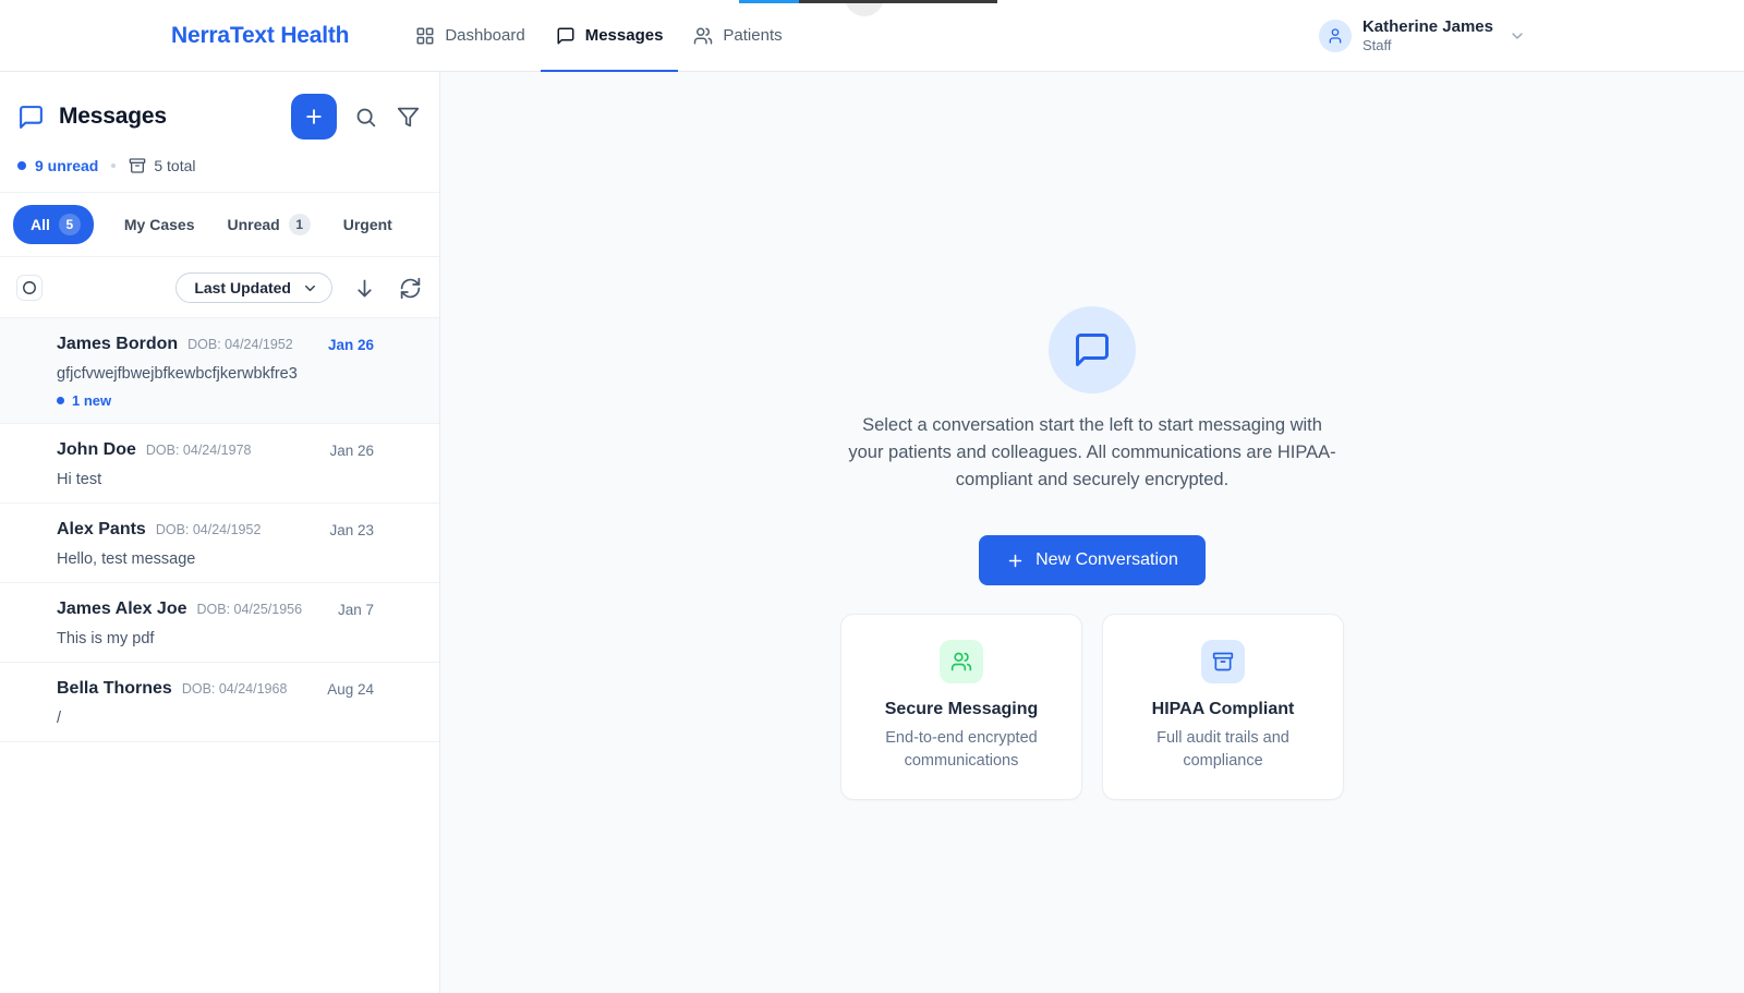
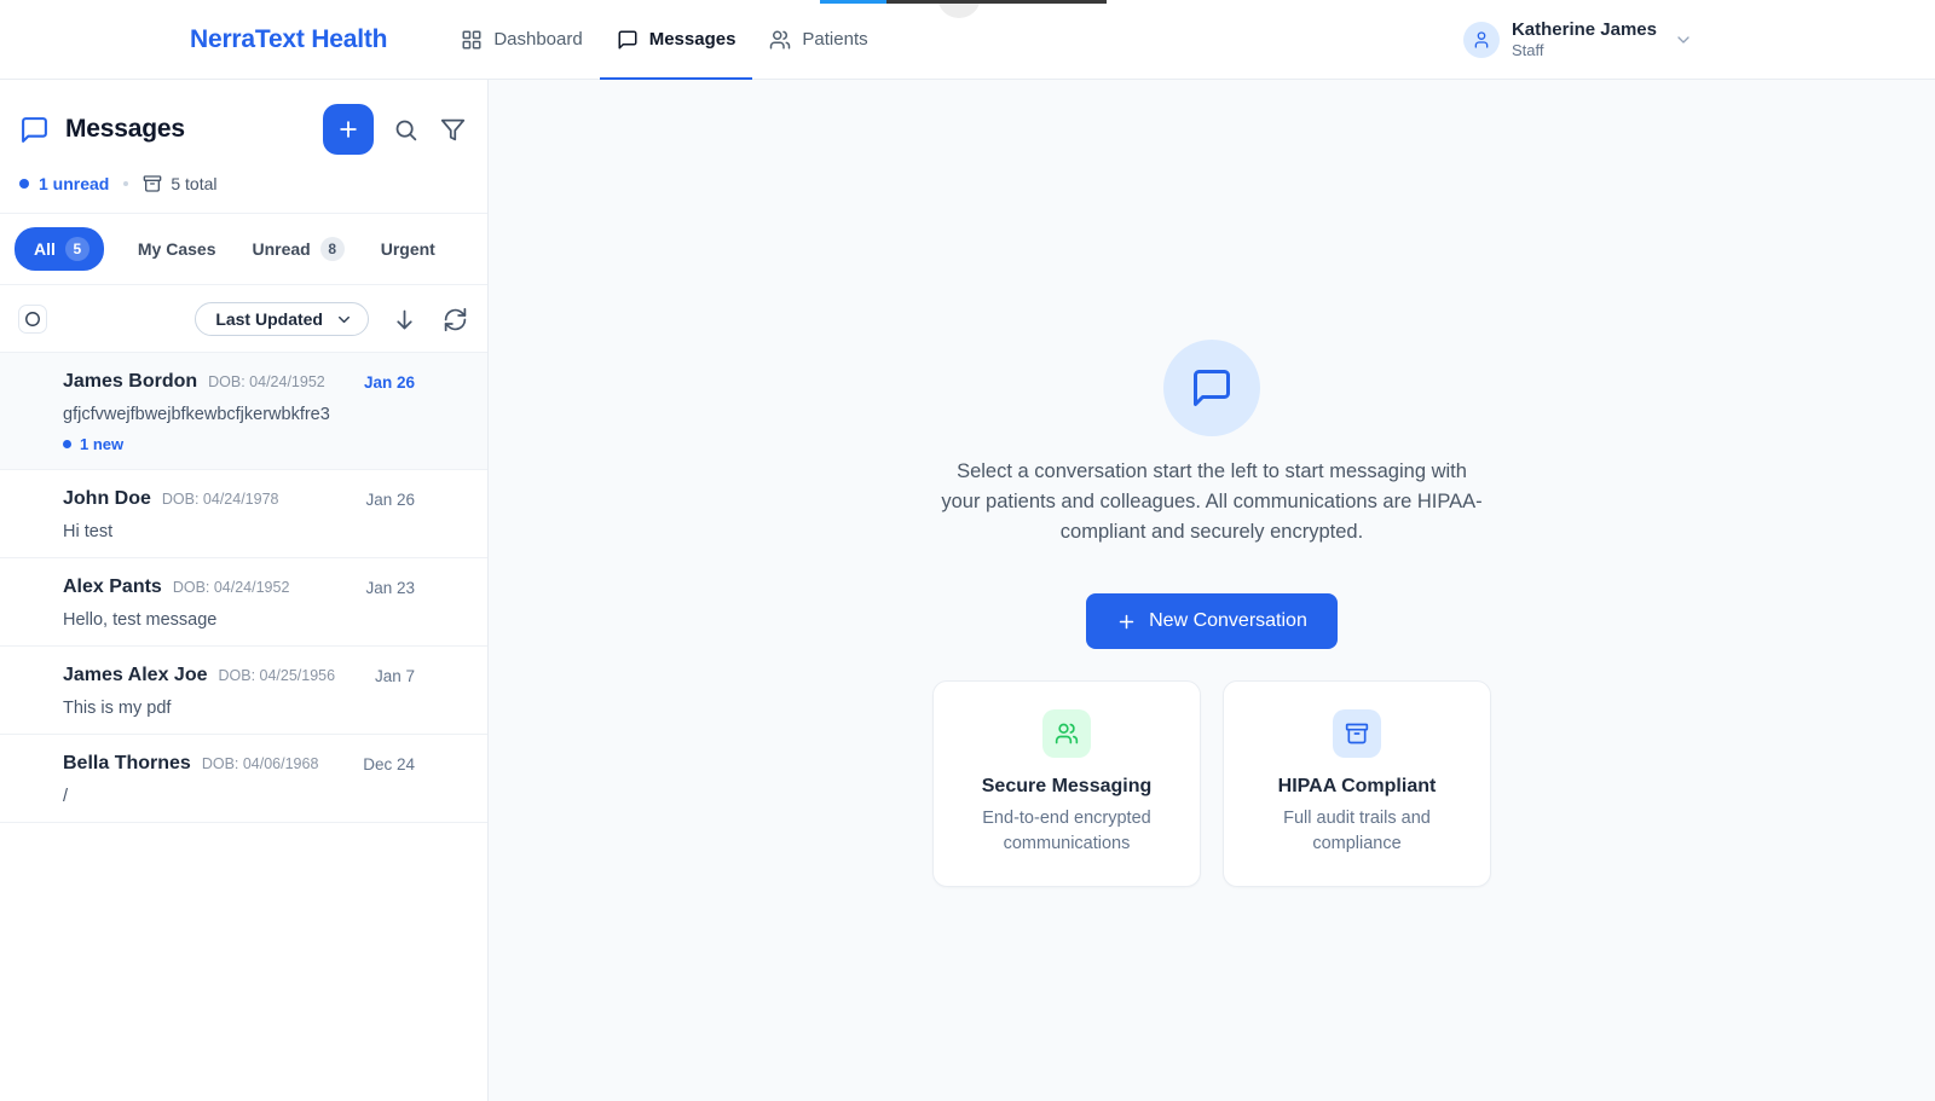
  NerraText Health
  Dashboard
  Messages
  Patients
  Katherine James
  Staff
  Messages
- 9 unread
+ 1 unread
  5 total
  All
  5
  My Cases
  Unread
- 1
+ 8
  Urgent
  Last Updated
  James Bordon
  DOB: 04/24/1952
  Jan 26
  gfjcfvwejfbwejbfkewbcfjkerwbkfre3
  1 new
  John Doe
  DOB: 04/24/1978
  Jan 26
  Hi test
  Alex Pants
  DOB: 04/24/1952
  Jan 23
  Hello, test message
  James Alex Joe
  DOB: 04/25/1956
  Jan 7
  This is my pdf
  Bella Thornes
- DOB: 04/24/1968
+ DOB: 04/06/1968
- Aug 24
+ Dec 24
  /
  Select a conversation start the left to start messaging with your patients and colleagues. All communications are HIPAA-compliant and securely encrypted.
  New Conversation
  Secure Messaging
  End-to-end encrypted communications
  HIPAA Compliant
  Full audit trails and compliance
